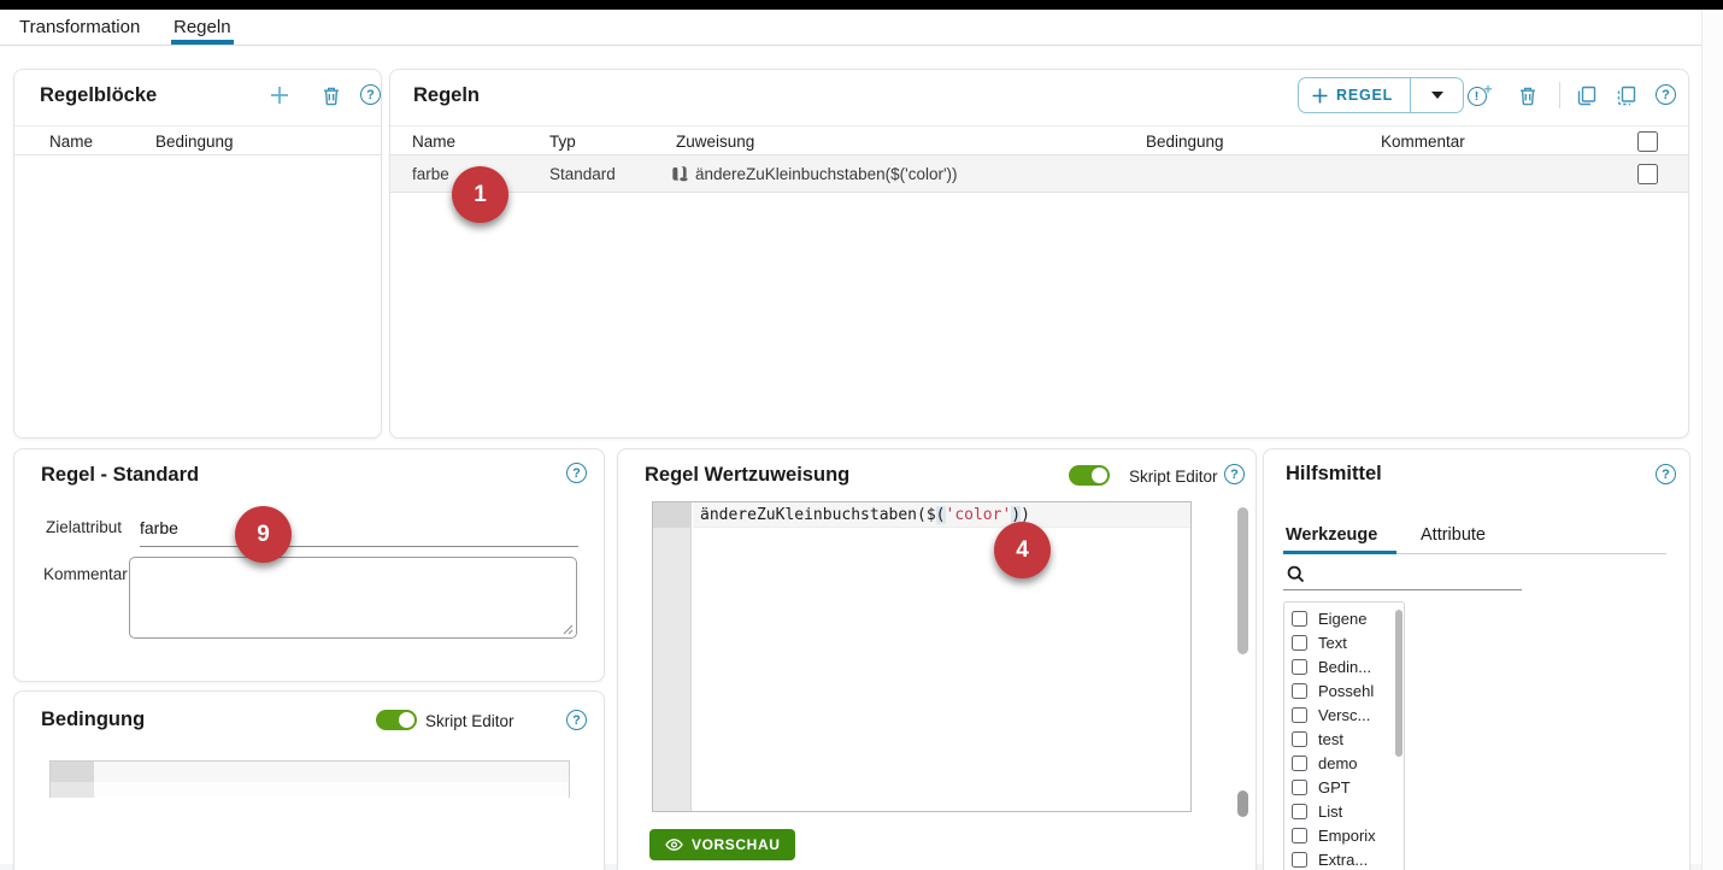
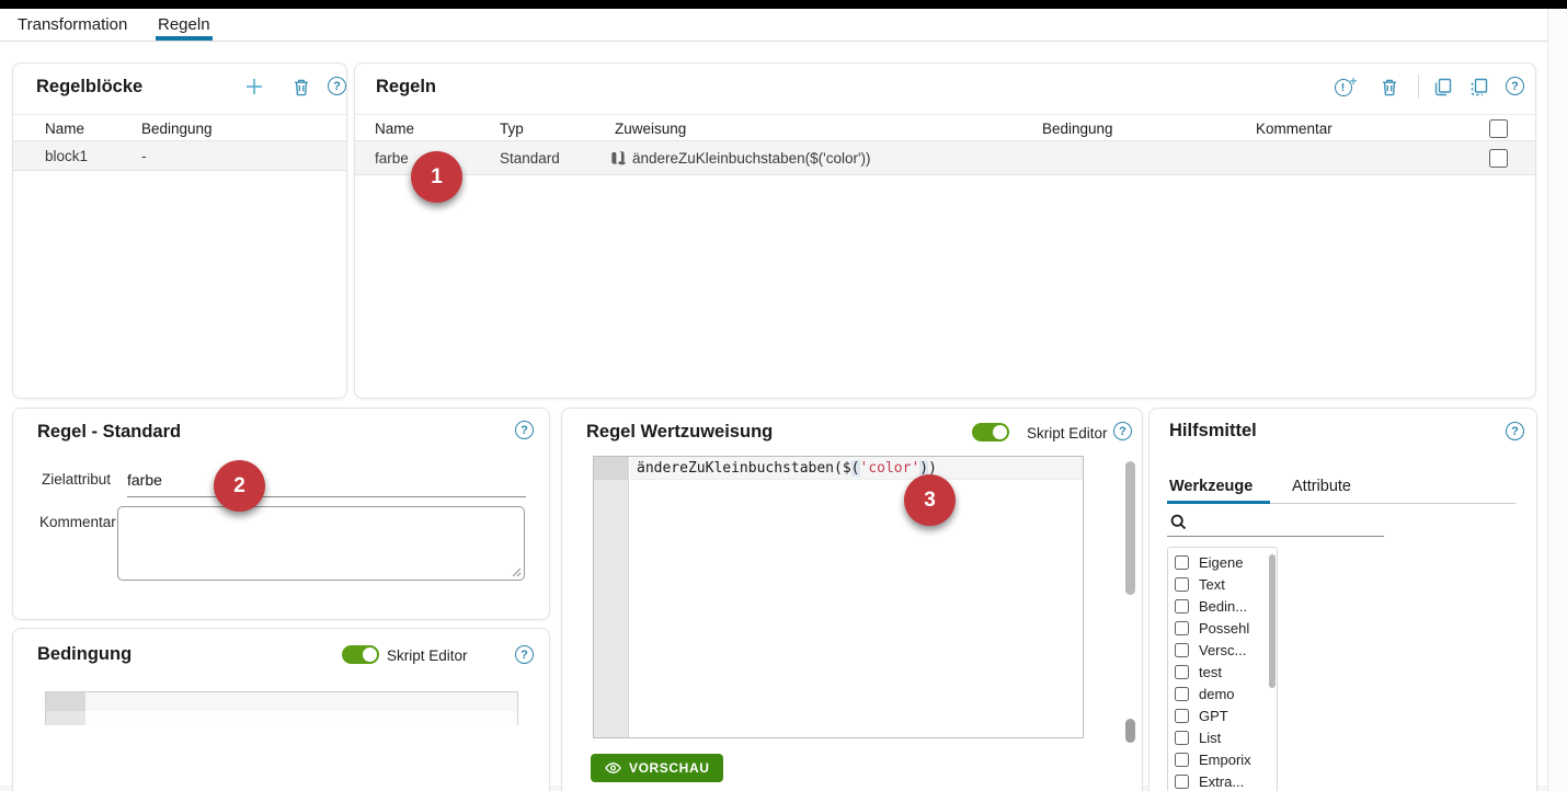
  Transformation
  Regeln
  Regelblöcke
  ?
  Name
  Bedingung
+ block1
+ -
  Regeln
- REGEL
  !
  +
  ?
  Name
  Typ
  Zuweisung
  Bedingung
  Kommentar
  farbe
  Standard
  ändereZuKleinbuchstaben($('color'))
  Regel - Standard
  ?
  Zielattribut
  farbe
  Kommentar
  Bedingung
  Skript Editor
  ?
  Regel Wertzuweisung
  Skript Editor
  ?
  ändereZuKleinbuchstaben($('color'))
  VORSCHAU
  Hilfsmittel
  ?
  Werkzeuge
  Attribute
  Eigene
  Text
  Bedin...
  Possehl
  Versc...
  test
  demo
  GPT
  List
  Emporix
  Extra...
  1
- 9
+ 2
- 4
+ 3
